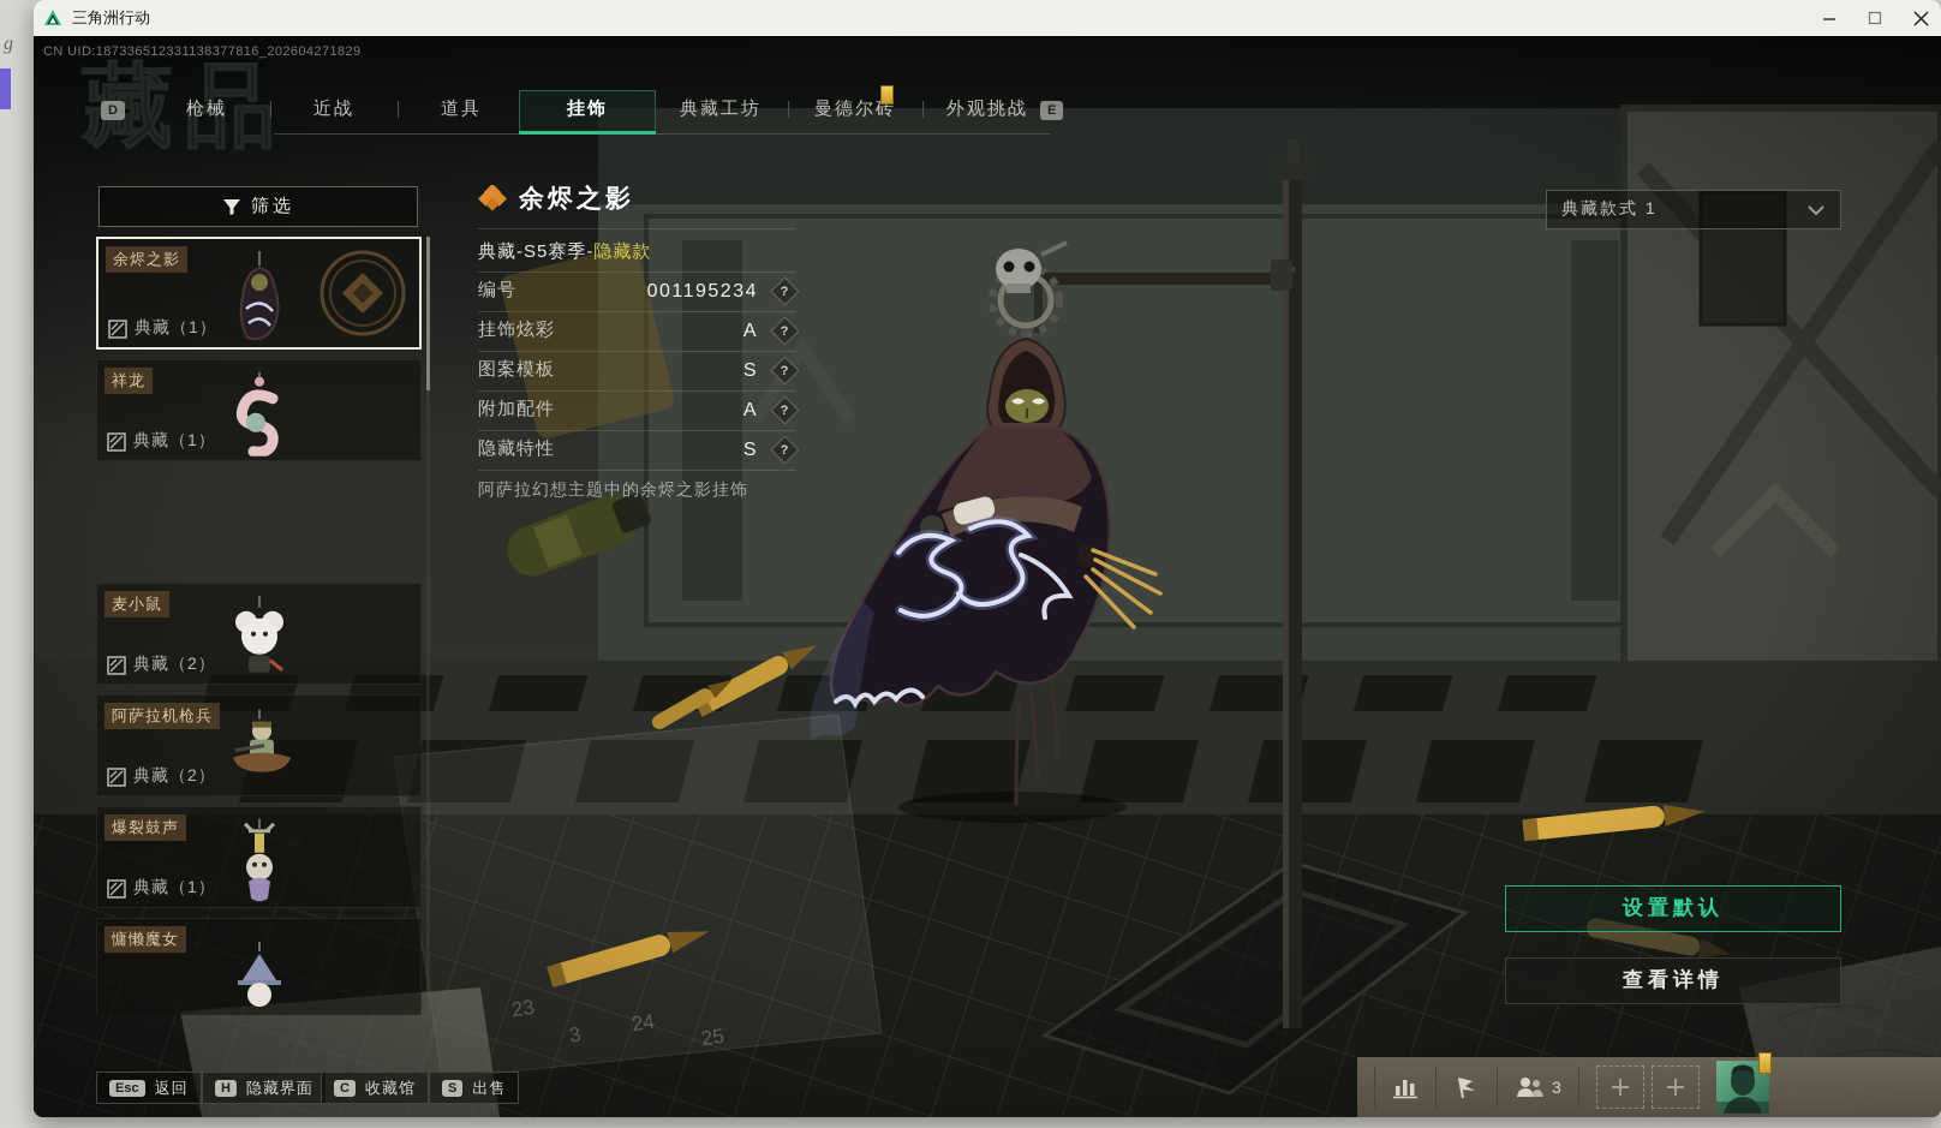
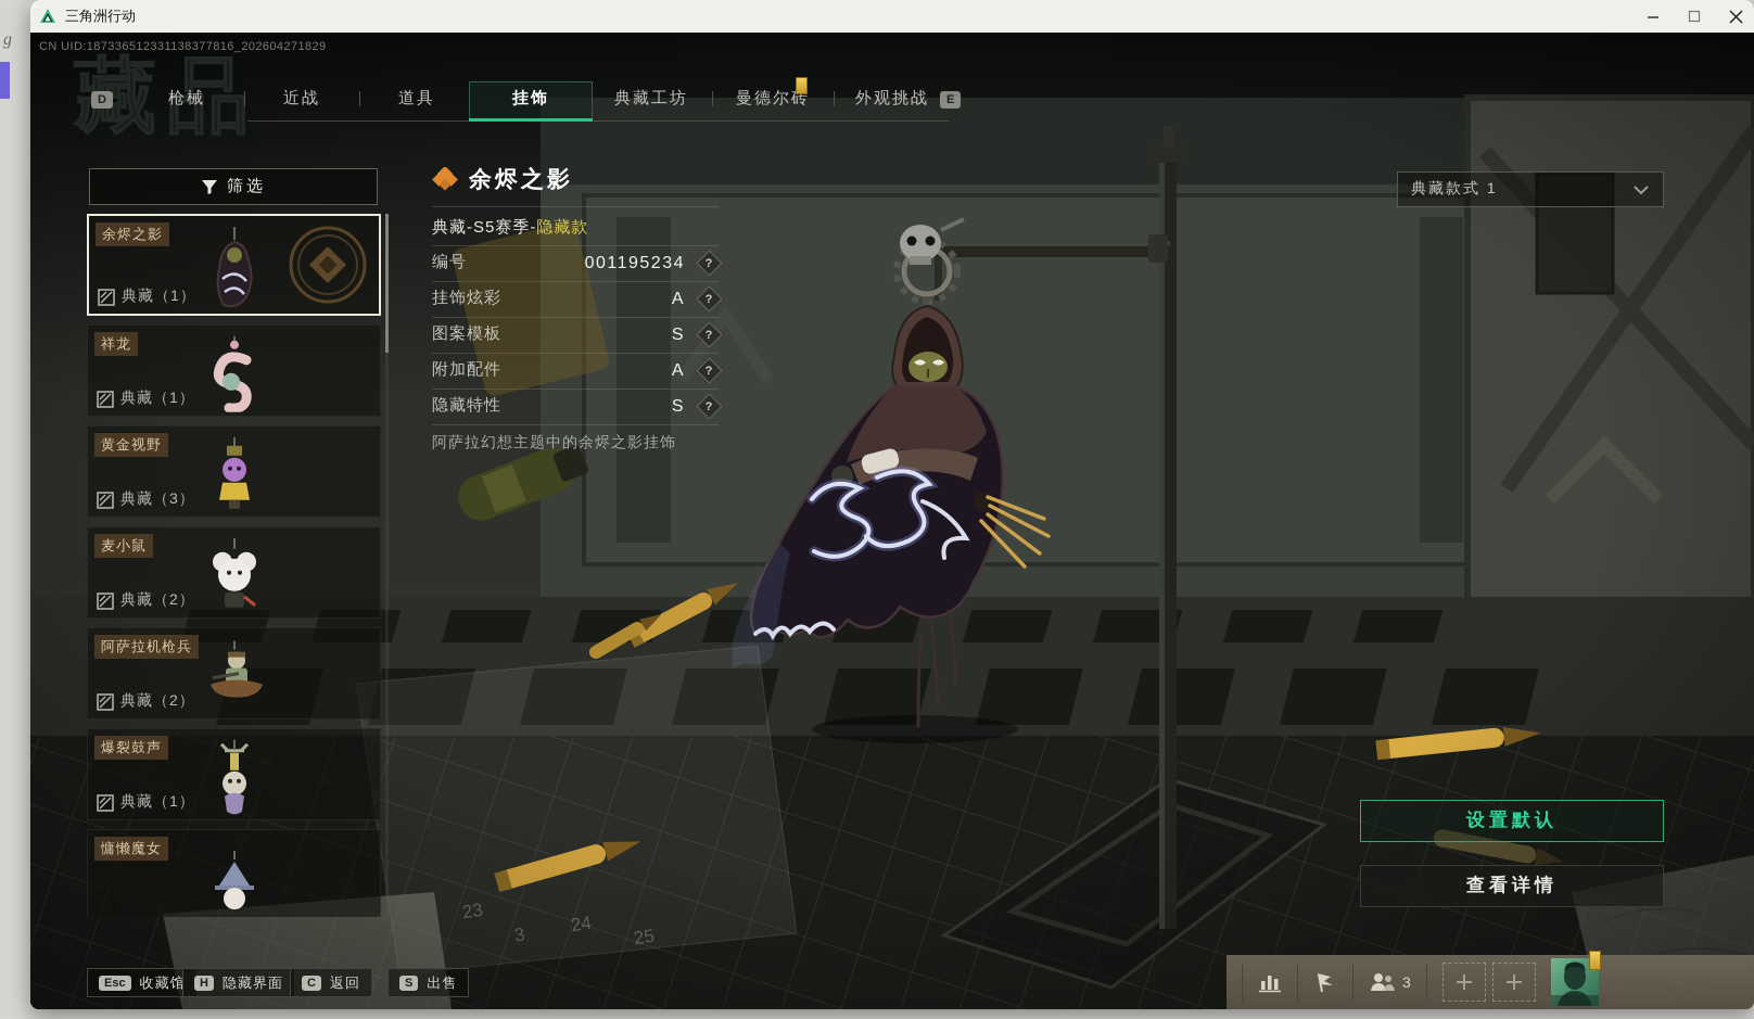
  g
  三角洲行动
  CN UID:187336512331138377816_202604271829
  藏品
  D
  枪械
  近战
  道具
  挂饰
  典藏工坊
  曼德尔砖
  外观挑战
  E
  筛选
  余烬之影
  典藏（1）
  祥龙
  典藏（1）
+ 黄金视野
+ 典藏（3）
  麦小鼠
  典藏（2）
  阿萨拉机枪兵
  典藏（2）
  爆裂鼓声
  典藏（1）
  慵懒魔女
  余烬之影
  典藏-S5赛季-隐藏款
  编号
  001195234
  挂饰炫彩
  A
  图案模板
  S
  附加配件
  A
  隐藏特性
  S
  阿萨拉幻想主题中的余烬之影挂饰
  典藏款式 1
  设置默认
  查看详情
  Esc
- 返回
+ 收藏馆
  H
  隐藏界面
  C
- 收藏馆
+ 返回
  S
  出售
  3
